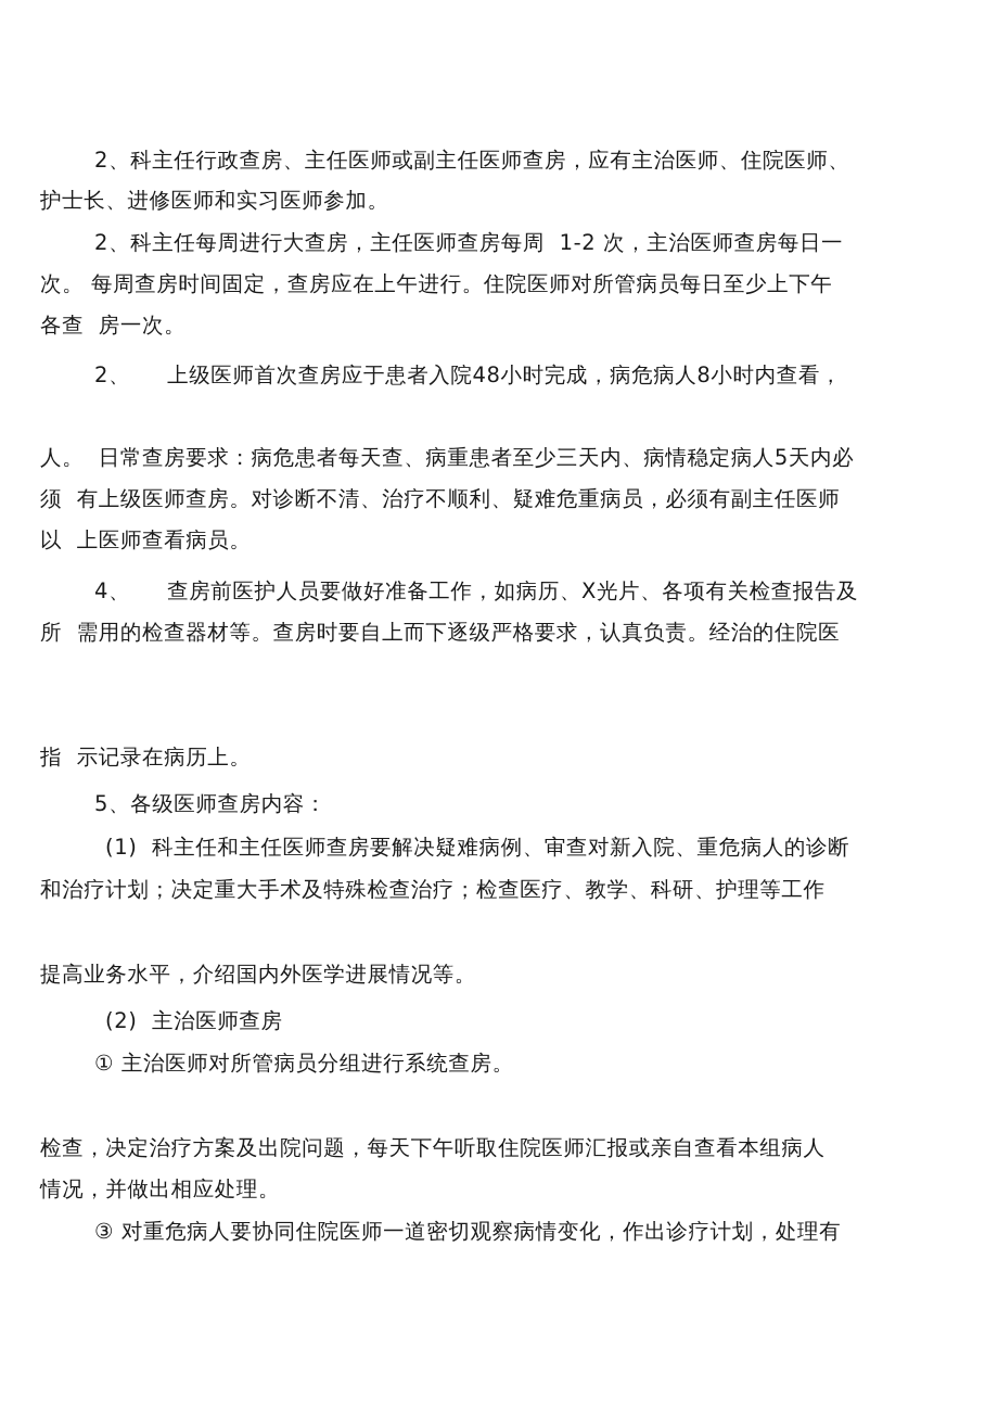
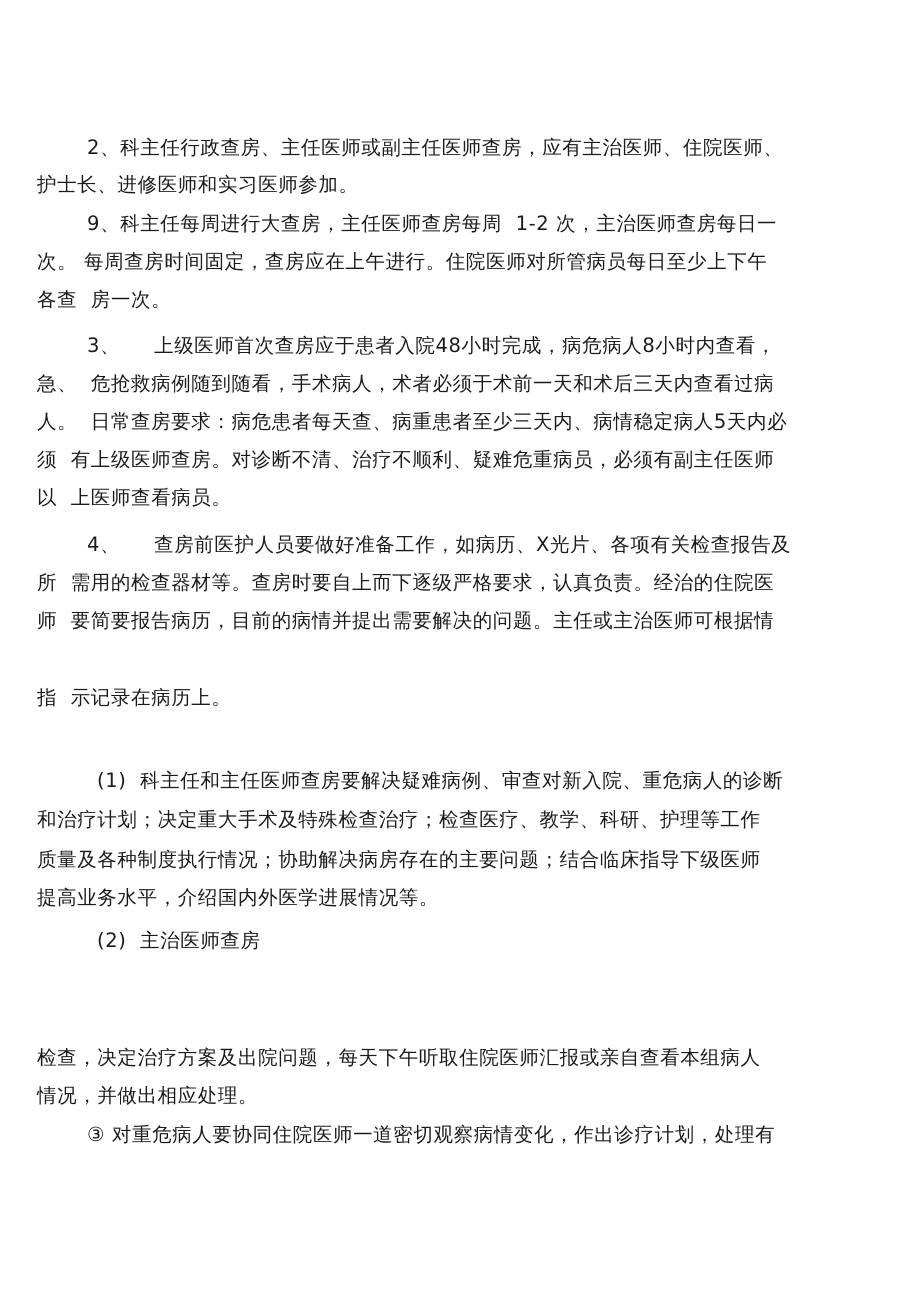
  2、科主任行政查房、主任医师或副主任医师查房，应有主治医师、住院医师、
  护士长、进修医师和实习医师参加。
- 2、科主任每周进行大查房，主任医师查房每周 1-2 次，主治医师查房每日一
+ 9、科主任每周进行大查房，主任医师查房每周 1-2 次，主治医师查房每日一
  次。 每周查房时间固定，查房应在上午进行。住院医师对所管病员每日至少上下午
  各查 房一次。
- 2、 上级医师首次查房应于患者入院48小时完成，病危病人8小时内查看，
+ 3、 上级医师首次查房应于患者入院48小时完成，病危病人8小时内查看，
+ 急、 危抢救病例随到随看，手术病人，术者必须于术前一天和术后三天内查看过病
  人。 日常查房要求：病危患者每天查、病重患者至少三天内、病情稳定病人5天内必
  须 有上级医师查房。对诊断不清、治疗不顺利、疑难危重病员，必须有副主任医师
  以 上医师查看病员。
  4、 查房前医护人员要做好准备工作，如病历、X光片、各项有关检查报告及
  所 需用的检查器材等。查房时要自上而下逐级严格要求，认真负责。经治的住院医
+ 师 要简要报告病历，目前的病情并提出需要解决的问题。主任或主治医师可根据情
  指 示记录在病历上。
- 5、各级医师查房内容：
  (1) 科主任和主任医师查房要解决疑难病例、审查对新入院、重危病人的诊断
  和治疗计划；决定重大手术及特殊检查治疗；检查医疗、教学、科研、护理等工作
+ 质量及各种制度执行情况；协助解决病房存在的主要问题；结合临床指导下级医师
  提高业务水平，介绍国内外医学进展情况等。
  (2) 主治医师查房
- ① 主治医师对所管病员分组进行系统查房。
  检查，决定治疗方案及出院问题，每天下午听取住院医师汇报或亲自查看本组病人
  情况，并做出相应处理。
  ③ 对重危病人要协同住院医师一道密切观察病情变化，作出诊疗计划，处理有
